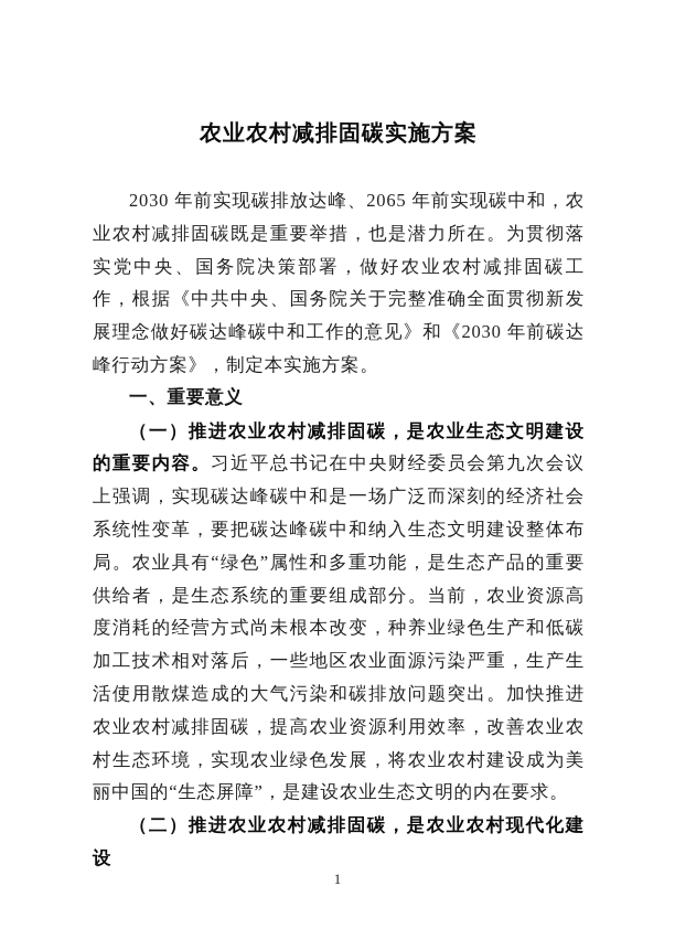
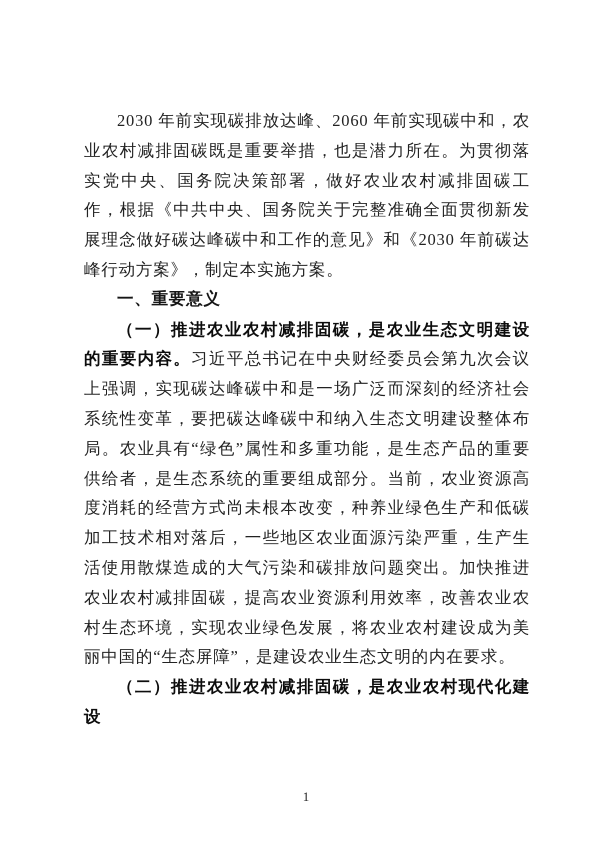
- 农业农村减排固碳实施方案
- 2030 年前实现碳排放达峰、2065 年前实现碳中和，农业农村减排固碳既是重要举措，也是潜力所在。为贯彻落实党中央、国务院决策部署，做好农业农村减排固碳工作，根据《中共中央、国务院关于完整准确全面贯彻新发展理念做好碳达峰碳中和工作的意见》和《2030 年前碳达峰行动方案》，制定本实施方案。
+ 2030 年前实现碳排放达峰、2060 年前实现碳中和，农业农村减排固碳既是重要举措，也是潜力所在。为贯彻落实党中央、国务院决策部署，做好农业农村减排固碳工作，根据《中共中央、国务院关于完整准确全面贯彻新发展理念做好碳达峰碳中和工作的意见》和《2030 年前碳达峰行动方案》，制定本实施方案。
  一、重要意义
  （一）推进农业农村减排固碳，是农业生态文明建设的重要内容。习近平总书记在中央财经委员会第九次会议上强调，实现碳达峰碳中和是一场广泛而深刻的经济社会系统性变革，要把碳达峰碳中和纳入生态文明建设整体布局。农业具有“绿色”属性和多重功能，是生态产品的重要供给者，是生态系统的重要组成部分。当前，农业资源高度消耗的经营方式尚未根本改变，种养业绿色生产和低碳加工技术相对落后，一些地区农业面源污染严重，生产生活使用散煤造成的大气污染和碳排放问题突出。加快推进农业农村减排固碳，提高农业资源利用效率，改善农业农村生态环境，实现农业绿色发展，将农业农村建设成为美丽中国的“生态屏障”，是建设农业生态文明的内在要求。
  （二）推进农业农村减排固碳，是农业农村现代化建设
  1
